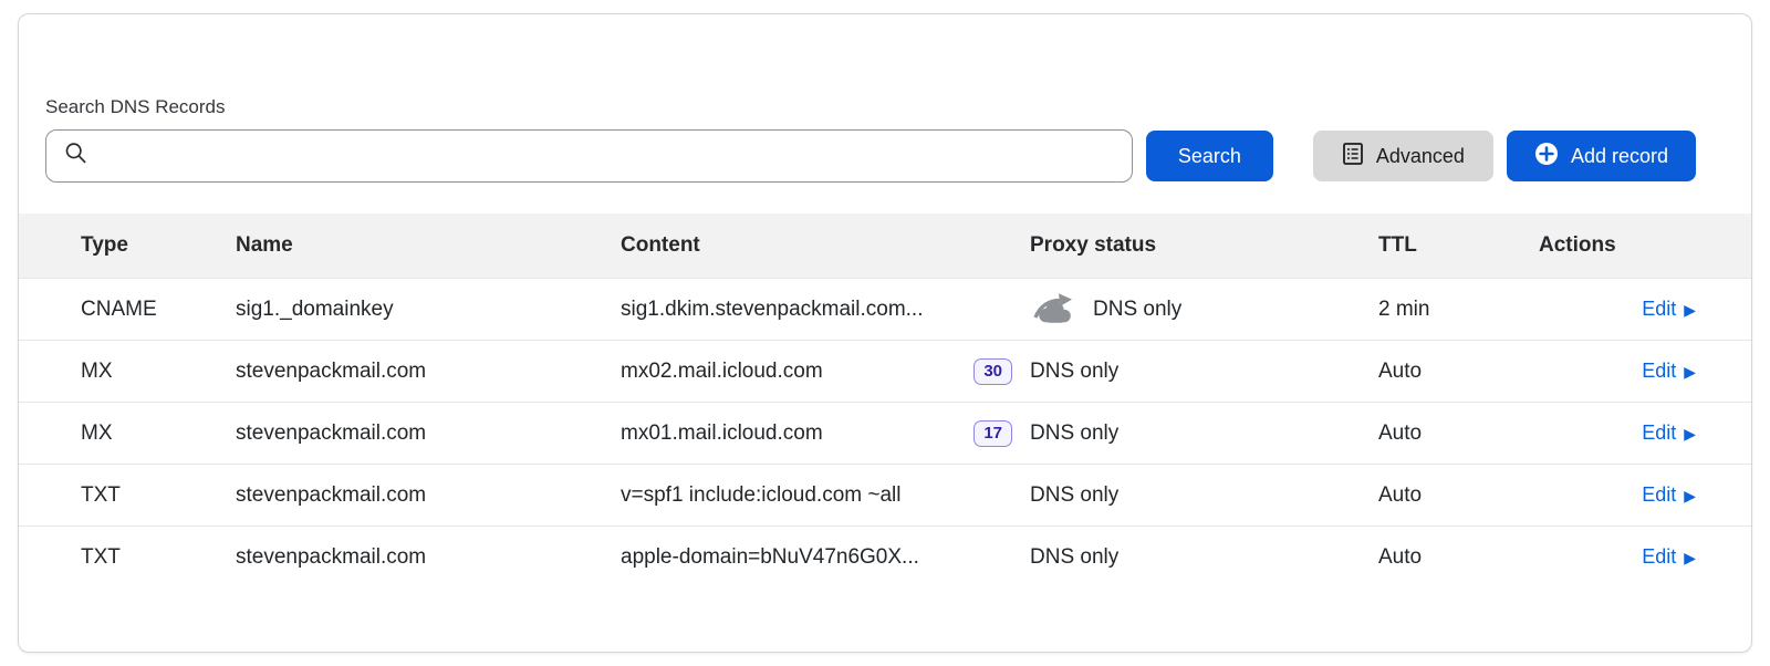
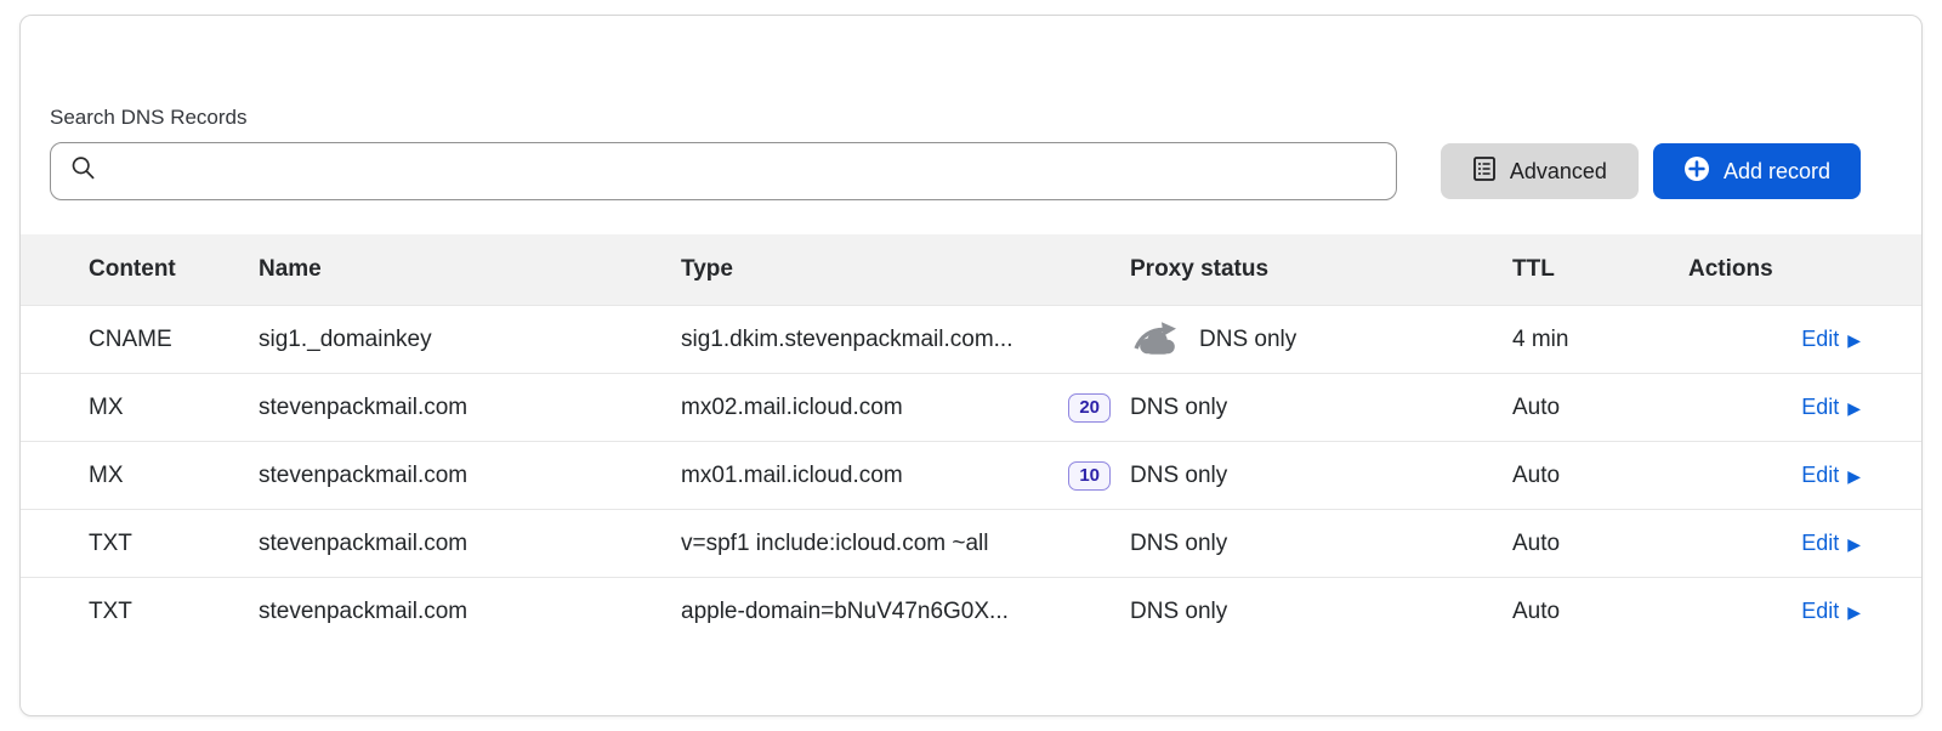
  Search DNS Records
- Search
  Advanced
  Add record
- Type
+ Content
  Name
- Content
+ Type
  Proxy status
  TTL
  Actions
  CNAME
  sig1._domainkey
  sig1.dkim.stevenpackmail.com...
  DNS only
- 2 min
+ 4 min
  Edit
  ▶
  MX
  stevenpackmail.com
  mx02.mail.icloud.com
- 30
+ 20
  DNS only
  Auto
  Edit
  ▶
  MX
  stevenpackmail.com
  mx01.mail.icloud.com
- 17
+ 10
  DNS only
  Auto
  Edit
  ▶
  TXT
  stevenpackmail.com
  v=spf1 include:icloud.com ~all
  DNS only
  Auto
  Edit
  ▶
  TXT
  stevenpackmail.com
  apple-domain=bNuV47n6G0X...
  DNS only
  Auto
  Edit
  ▶
